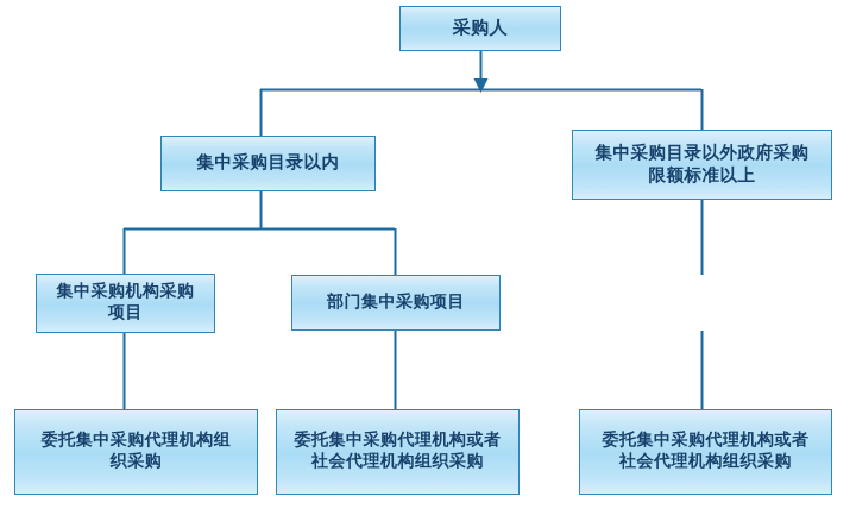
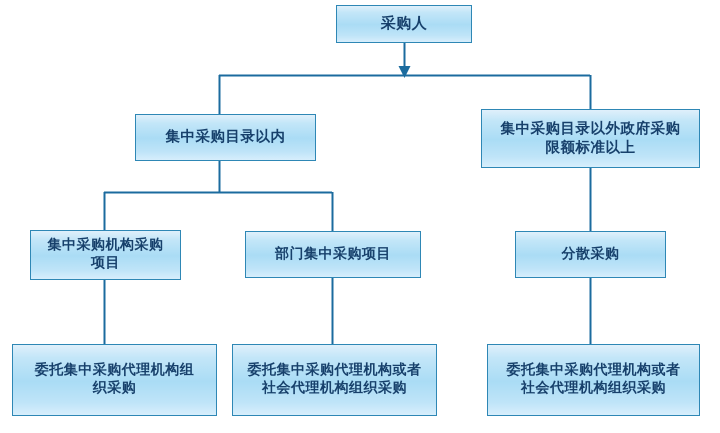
  采购人
  集中采购目录以内
  集中采购目录以外政府采购
  限额标准以上
  集中采购机构采购
  项目
  部门集中采购项目
+ 分散采购
  委托集中采购代理机构组
  织采购
  委托集中采购代理机构或者
  社会代理机构组织采购
  委托集中采购代理机构或者
  社会代理机构组织采购
